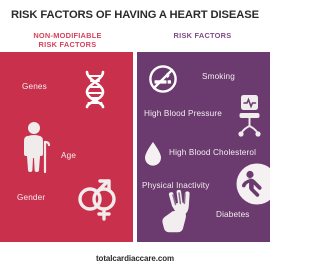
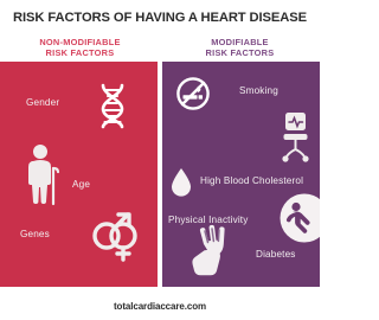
  RISK FACTORS OF HAVING A HEART DISEASE
  NON-MODIFIABLE
  RISK FACTORS
+ MODIFIABLE
  RISK FACTORS
- Genes
+ Gender
  Age
- Gender
+ Genes
  Smoking
- High Blood Pressure
  High Blood Cholesterol
  Physical Inactivity
  Diabetes
  totalcardiaccare.com
